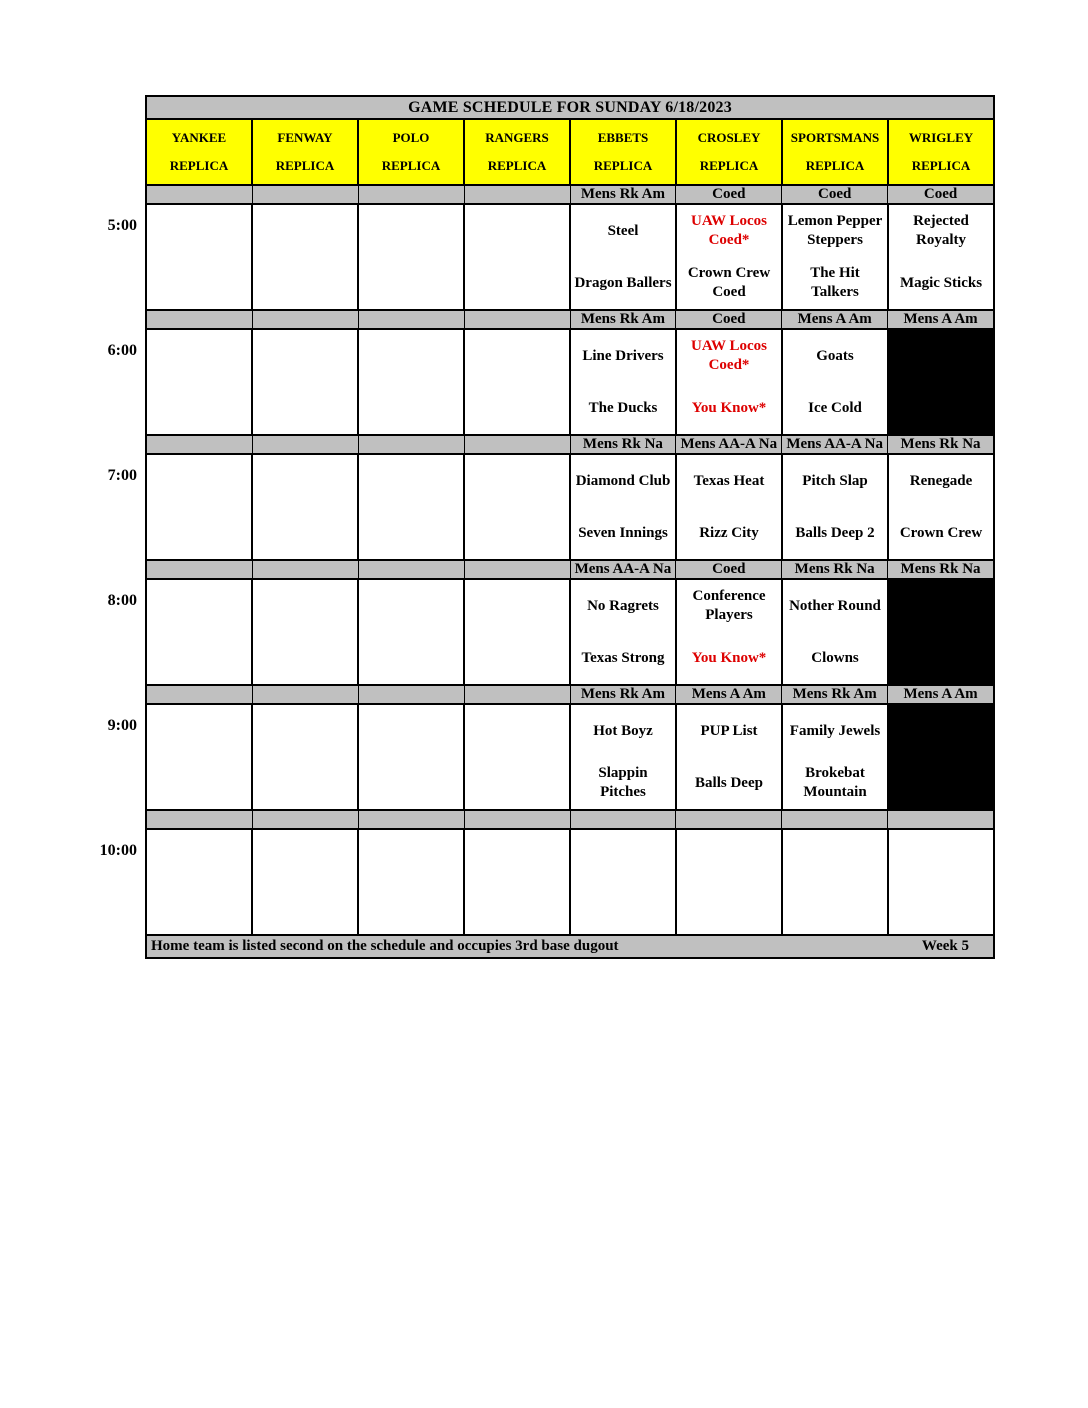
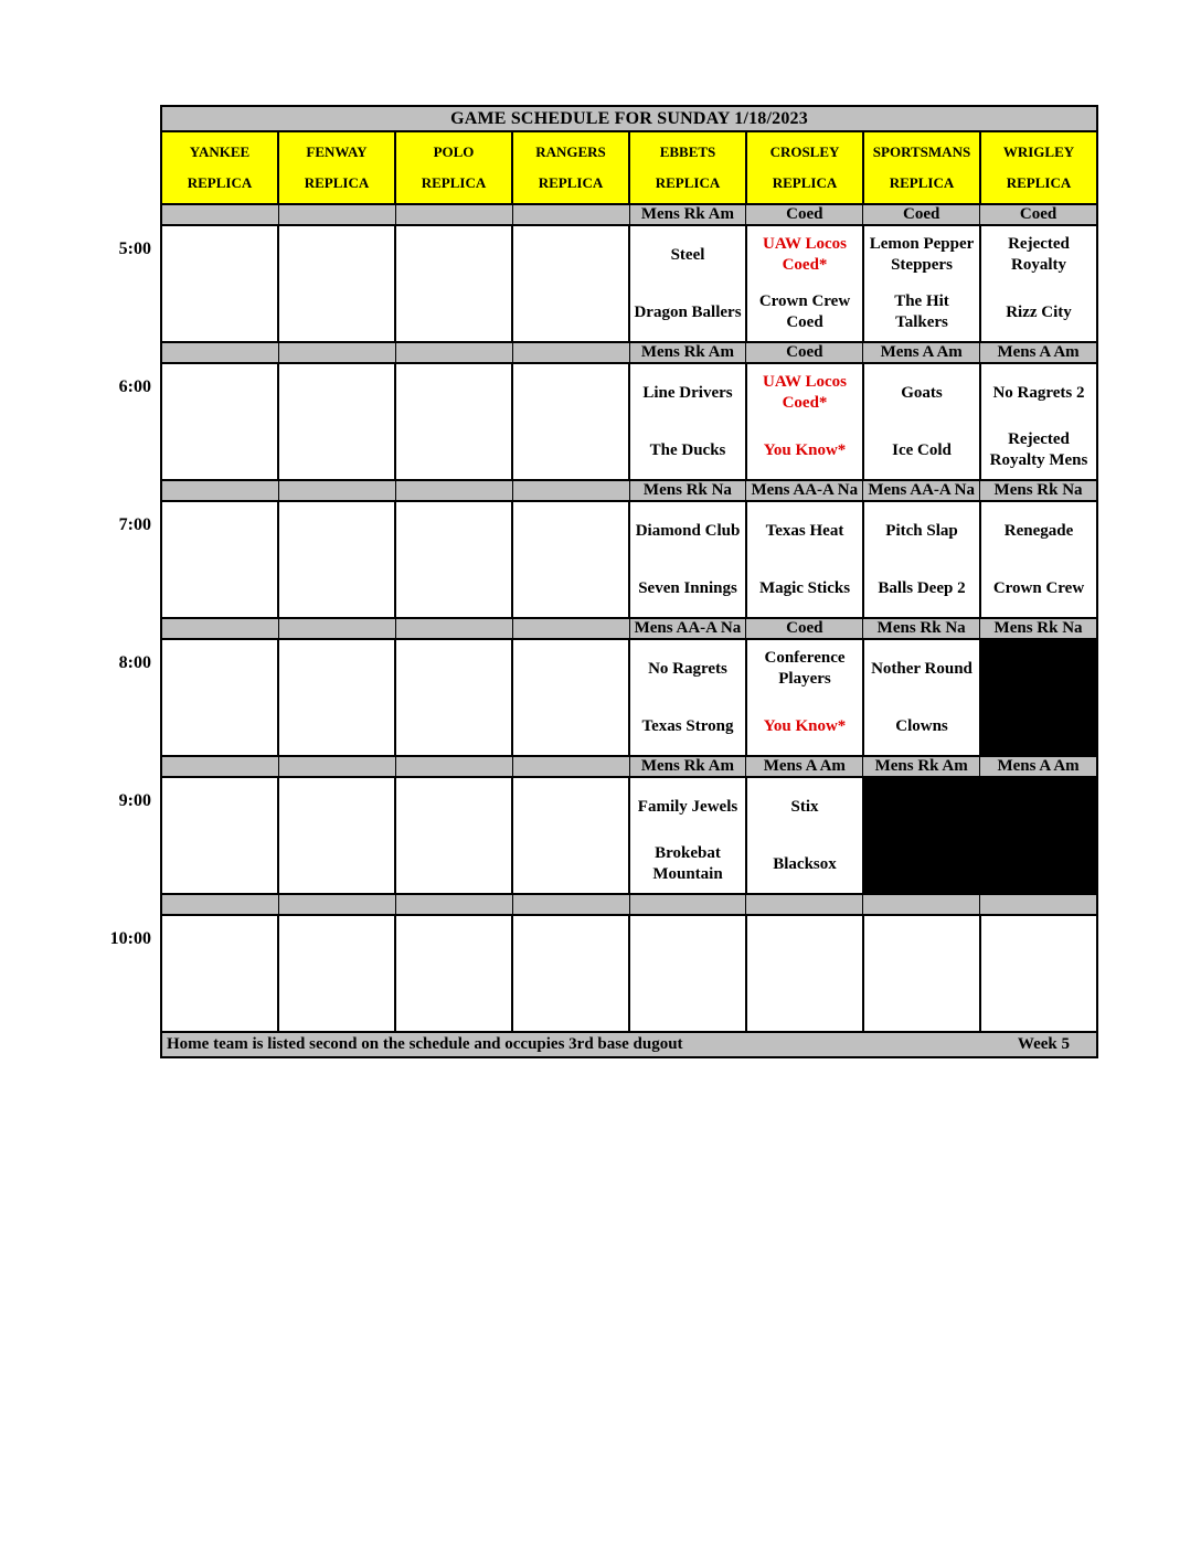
  5:00
  6:00
  7:00
  8:00
  9:00
  10:00
- GAME SCHEDULE FOR SUNDAY 6/18/2023
+ GAME SCHEDULE FOR SUNDAY 1/18/2023
  YANKEE
  REPLICA
  FENWAY
  REPLICA
  POLO
  REPLICA
  RANGERS
  REPLICA
  EBBETS
  REPLICA
  CROSLEY
  REPLICA
  SPORTSMANS
  REPLICA
  WRIGLEY
  REPLICA
  Mens Rk Am
  Coed
  Coed
  Coed
  Steel
  Dragon Ballers
  UAW Locos Coed*
  Crown Crew Coed
  Lemon Pepper Steppers
  The Hit Talkers
  Rejected Royalty
- Magic Sticks
+ Rizz City
  Mens Rk Am
  Coed
  Mens A Am
  Mens A Am
  Line Drivers
  The Ducks
  UAW Locos Coed*
  You Know*
  Goats
  Ice Cold
+ No Ragrets 2
+ Rejected Royalty Mens
  Mens Rk Na
  Mens AA-A Na
  Mens AA-A Na
  Mens Rk Na
  Diamond Club
  Seven Innings
  Texas Heat
- Rizz City
+ Magic Sticks
  Pitch Slap
  Balls Deep 2
  Renegade
  Crown Crew
  Mens AA-A Na
  Coed
  Mens Rk Na
  Mens Rk Na
  No Ragrets
  Texas Strong
  Conference Players
  You Know*
  Nother Round
  Clowns
  Mens Rk Am
  Mens A Am
  Mens Rk Am
  Mens A Am
- Hot Boyz
- Slappin Pitches
- PUP List
- Balls Deep
  Family Jewels
  Brokebat Mountain
+ Stix
+ Blacksox
  Home team is listed second on the schedule and occupies 3rd base dugout
  Week 5
